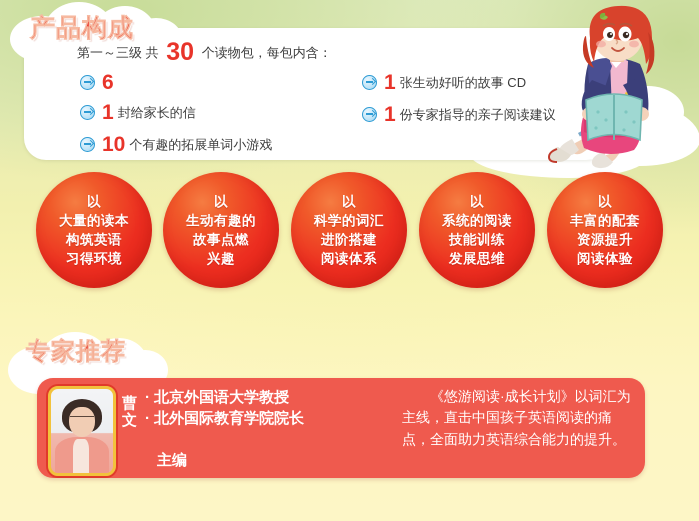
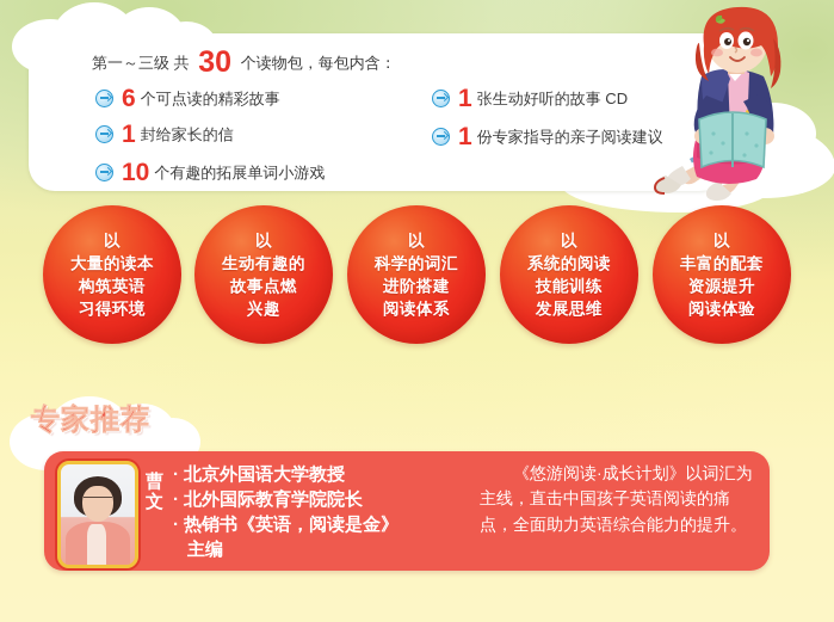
- 产品构成
  第一～三级 共 30 个读物包，每包内含：
  6
+ 个可点读的精彩故事
  1
  封给家长的信
  10
  个有趣的拓展单词小游戏
  1
  张生动好听的故事 CD
  1
  份专家指导的亲子阅读建议
  以
  大量的读本
  构筑英语
  习得环境
  以
  生动有趣的
  故事点燃
  兴趣
  以
  科学的词汇
  进阶搭建
  阅读体系
  以
  系统的阅读
  技能训练
  发展思维
  以
  丰富的配套
  资源提升
  阅读体验
  专家推荐
  曹文
  · 北京外国语大学教授
  · 北外国际教育学院院长
+ · 热销书《英语，阅读是金》
  主编
  《悠游阅读·成长计划》以词汇为主线，直击中国孩子英语阅读的痛点，全面助力英语综合能力的提升。
